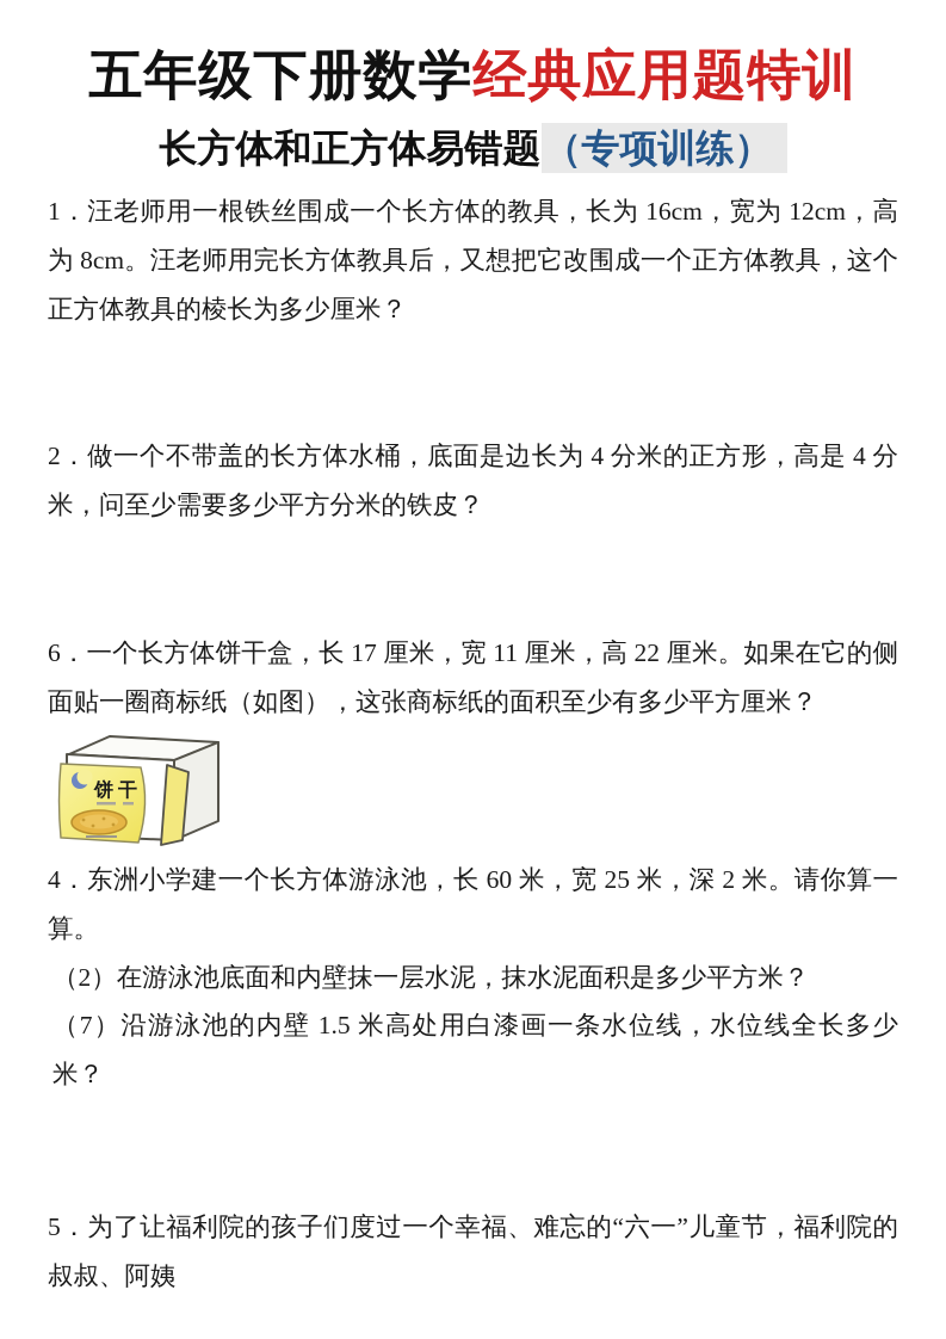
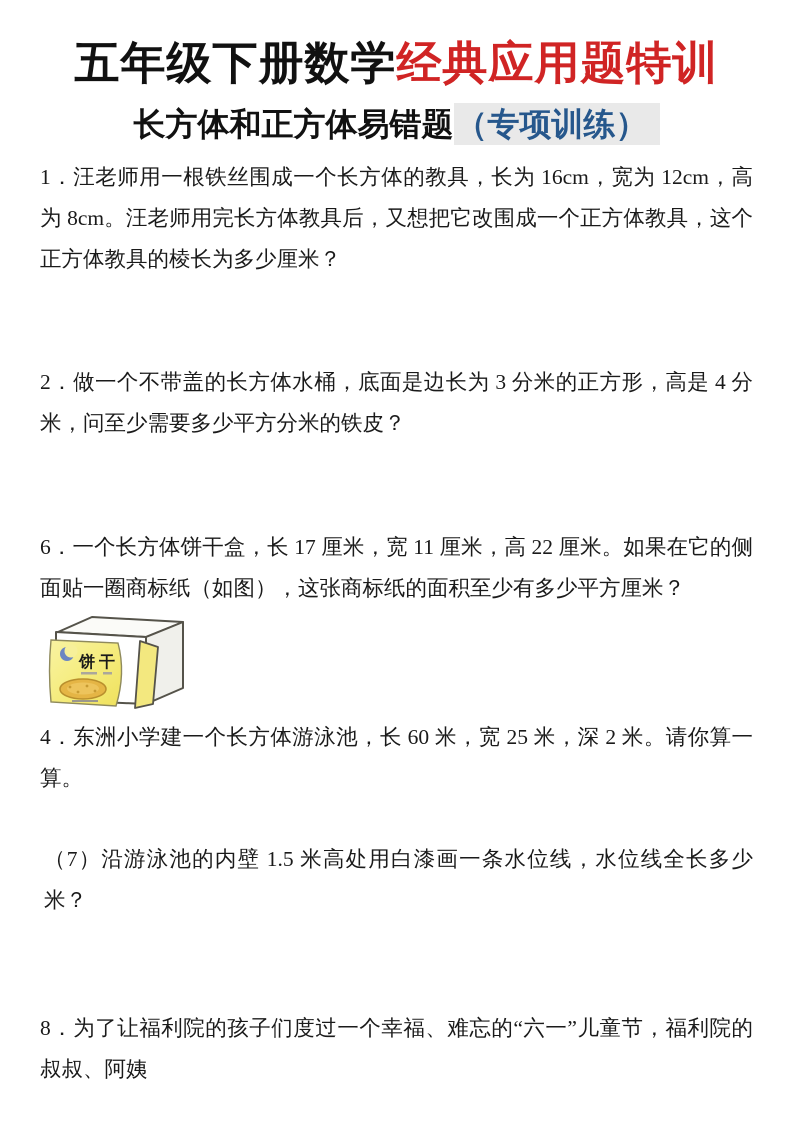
  五年级下册数学经典应用题特训
  长方体和正方体易错题（专项训练）
  1．汪老师用一根铁丝围成一个长方体的教具，长为 16cm，宽为 12cm，高为 8cm。汪老师用完长方体教具后，又想把它改围成一个正方体教具，这个正方体教具的棱长为多少厘米？
- 2．做一个不带盖的长方体水桶，底面是边长为 4 分米的正方形，高是 4 分米，问至少需要多少平方分米的铁皮？
+ 2．做一个不带盖的长方体水桶，底面是边长为 3 分米的正方形，高是 4 分米，问至少需要多少平方分米的铁皮？
  6．一个长方体饼干盒，长 17 厘米，宽 11 厘米，高 22 厘米。如果在它的侧面贴一圈商标纸（如图），这张商标纸的面积至少有多少平方厘米？
  饼干
  4．东洲小学建一个长方体游泳池，长 60 米，宽 25 米，深 2 米。请你算一算。
- （2）在游泳池底面和内壁抹一层水泥，抹水泥面积是多少平方米？
  （7）沿游泳池的内壁 1.5 米高处用白漆画一条水位线，水位线全长多少米？
- 5．为了让福利院的孩子们度过一个幸福、难忘的“六一”儿童节，福利院的叔叔、阿姨
+ 8．为了让福利院的孩子们度过一个幸福、难忘的“六一”儿童节，福利院的叔叔、阿姨
